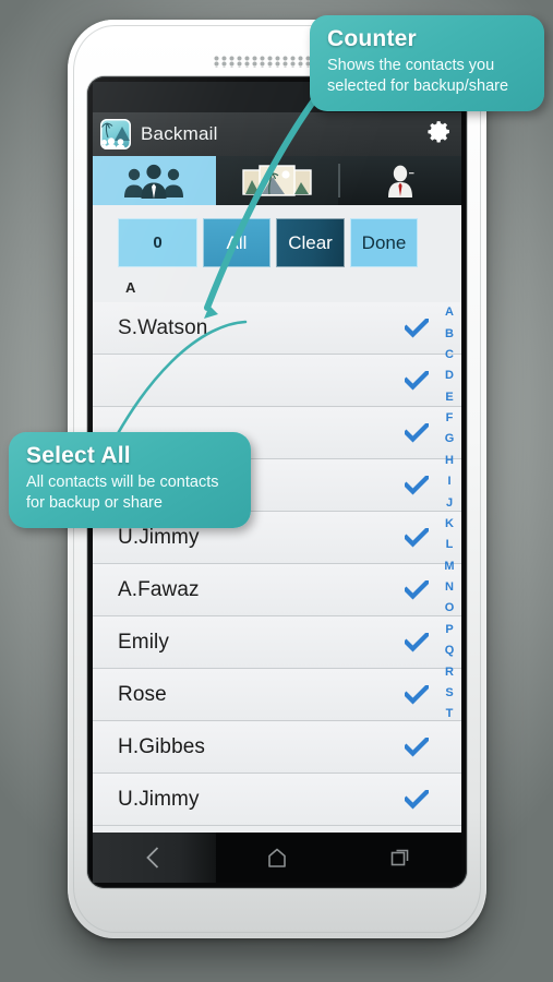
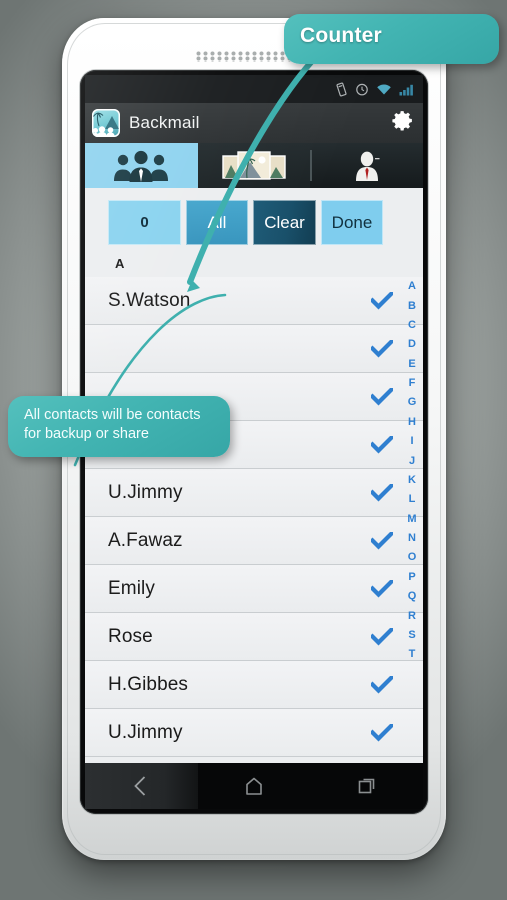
  Counter
- Shows the contacts you selected for backup/share
- Select All
  All contacts will be contacts for backup or share
